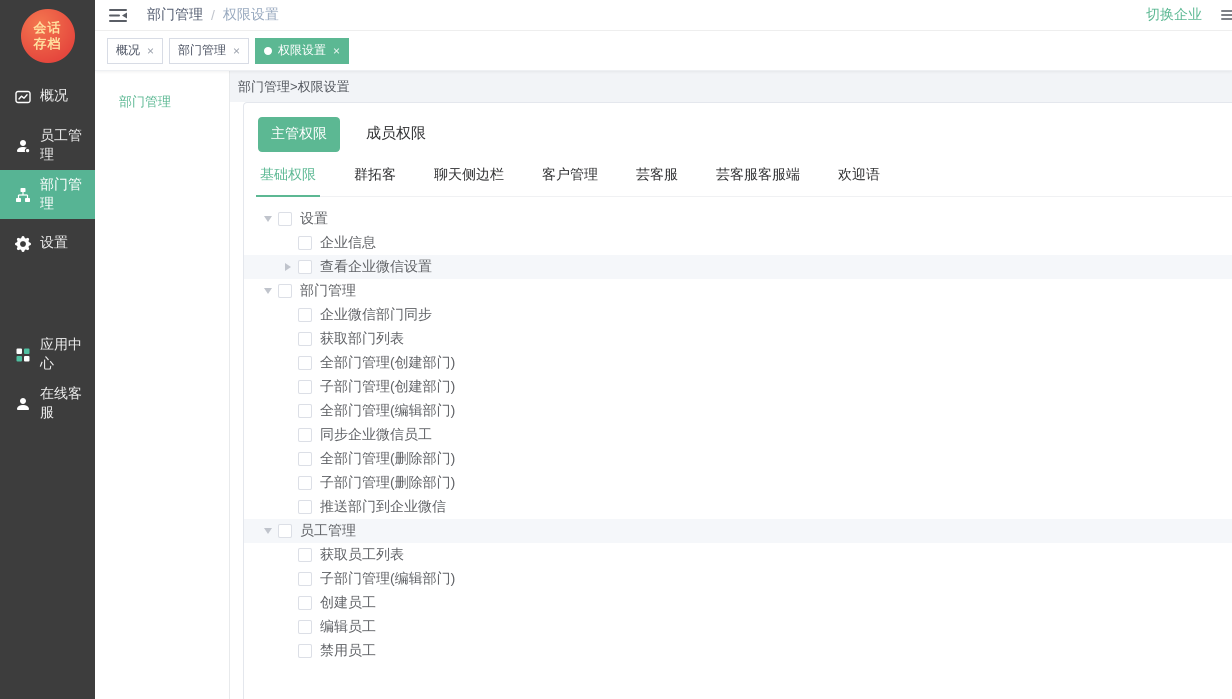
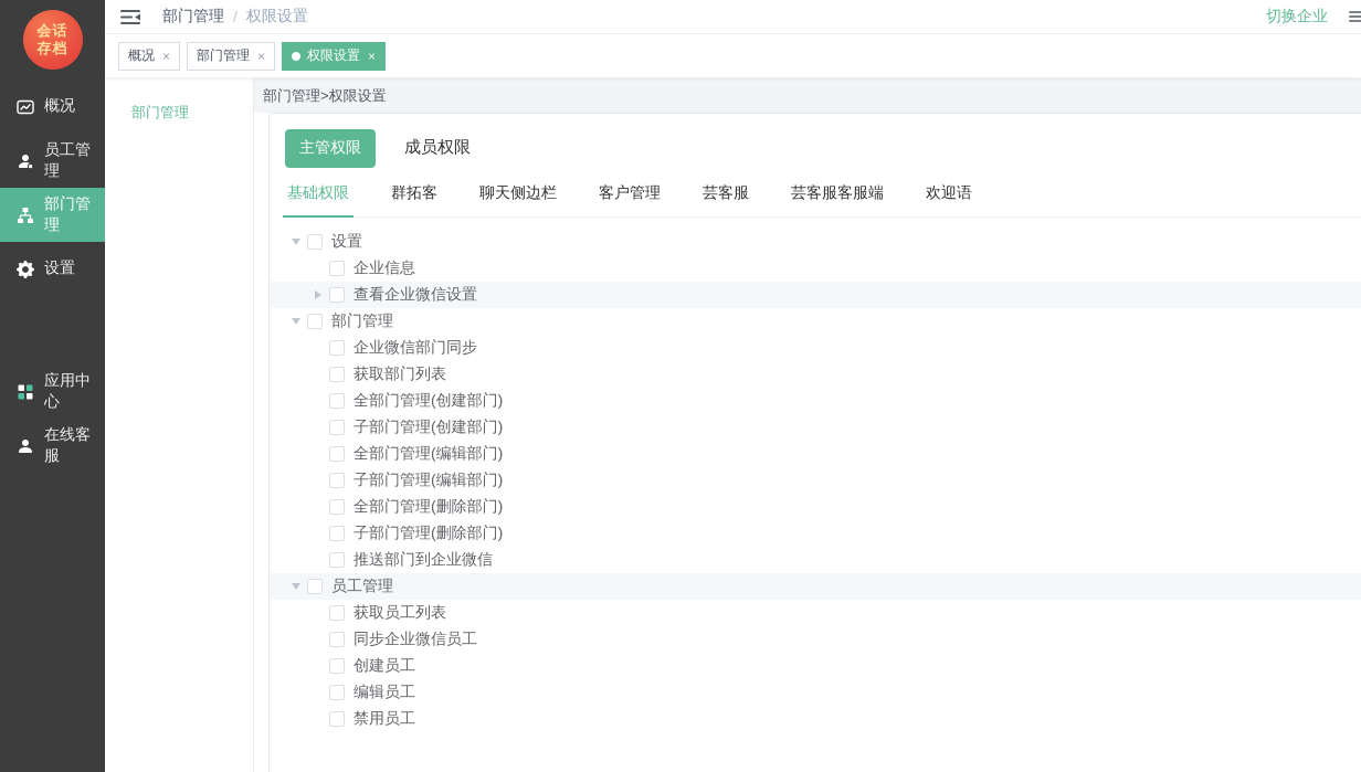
  会话
  存档
  概况
  员工管理
  部门管理
  设置
  应用中心
  在线客服
  部门管理
  /
  权限设置
  切换企业
  概况
  ×
  部门管理
  ×
  权限设置
  ×
  部门管理
  部门管理>权限设置
  主管权限
  成员权限
  基础权限
  群拓客
  聊天侧边栏
  客户管理
  芸客服
  芸客服客服端
  欢迎语
  设置
  企业信息
  查看企业微信设置
  部门管理
  企业微信部门同步
  获取部门列表
  全部门管理(创建部门)
  子部门管理(创建部门)
  全部门管理(编辑部门)
- 同步企业微信员工
+ 子部门管理(编辑部门)
  全部门管理(删除部门)
  子部门管理(删除部门)
  推送部门到企业微信
  员工管理
  获取员工列表
- 子部门管理(编辑部门)
+ 同步企业微信员工
  创建员工
  编辑员工
  禁用员工
